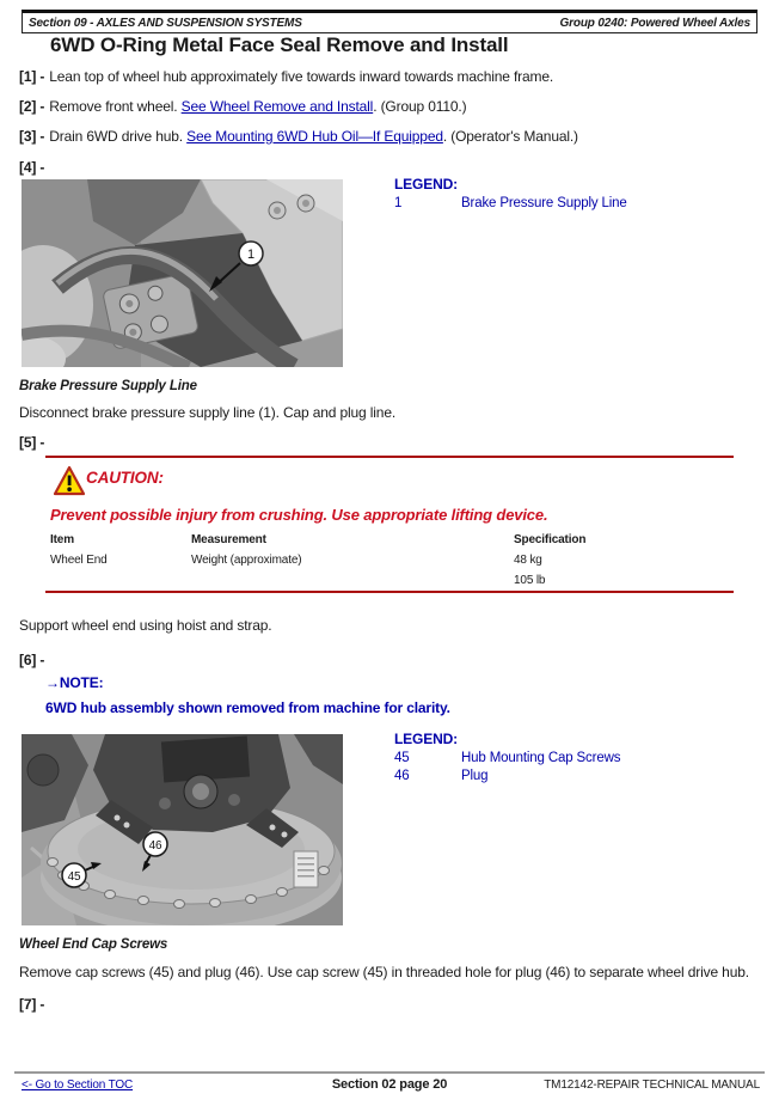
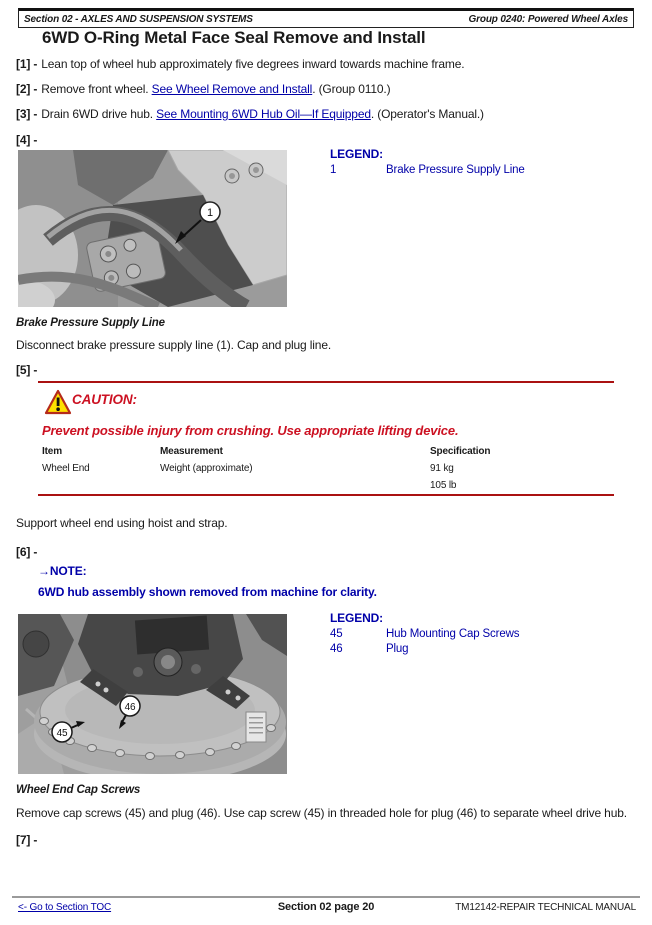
- Section 09 - AXLES AND SUSPENSION SYSTEMS
+ Section 02 - AXLES AND SUSPENSION SYSTEMS
  Group 0240: Powered Wheel Axles
  6WD O-Ring Metal Face Seal Remove and Install
- [1] - Lean top of wheel hub approximately five towards inward towards machine frame.
+ [1] - Lean top of wheel hub approximately five degrees inward towards machine frame.
  [2] - Remove front wheel. See Wheel Remove and Install. (Group 0110.)
  [3] - Drain 6WD drive hub. See Mounting 6WD Hub Oil—If Equipped. (Operator's Manual.)
  [4] -
  1
  LEGEND:
  1
  Brake Pressure Supply Line
  Brake Pressure Supply Line
  Disconnect brake pressure supply line (1). Cap and plug line.
  [5] -
  CAUTION:
  Prevent possible injury from crushing. Use appropriate lifting device.
  Item
  Measurement
  Specification
  Wheel End
  Weight (approximate)
- 48 kg
+ 91 kg
  105 lb
  Support wheel end using hoist and strap.
  [6] -
  →NOTE:
  6WD hub assembly shown removed from machine for clarity.
  46
  45
  LEGEND:
  45
  Hub Mounting Cap Screws
  46
  Plug
  Wheel End Cap Screws
  Remove cap screws (45) and plug (46). Use cap screw (45) in threaded hole for plug (46) to separate wheel drive hub.
  [7] -
  <- Go to Section TOC
  Section 02 page 20
  TM12142-REPAIR TECHNICAL MANUAL
